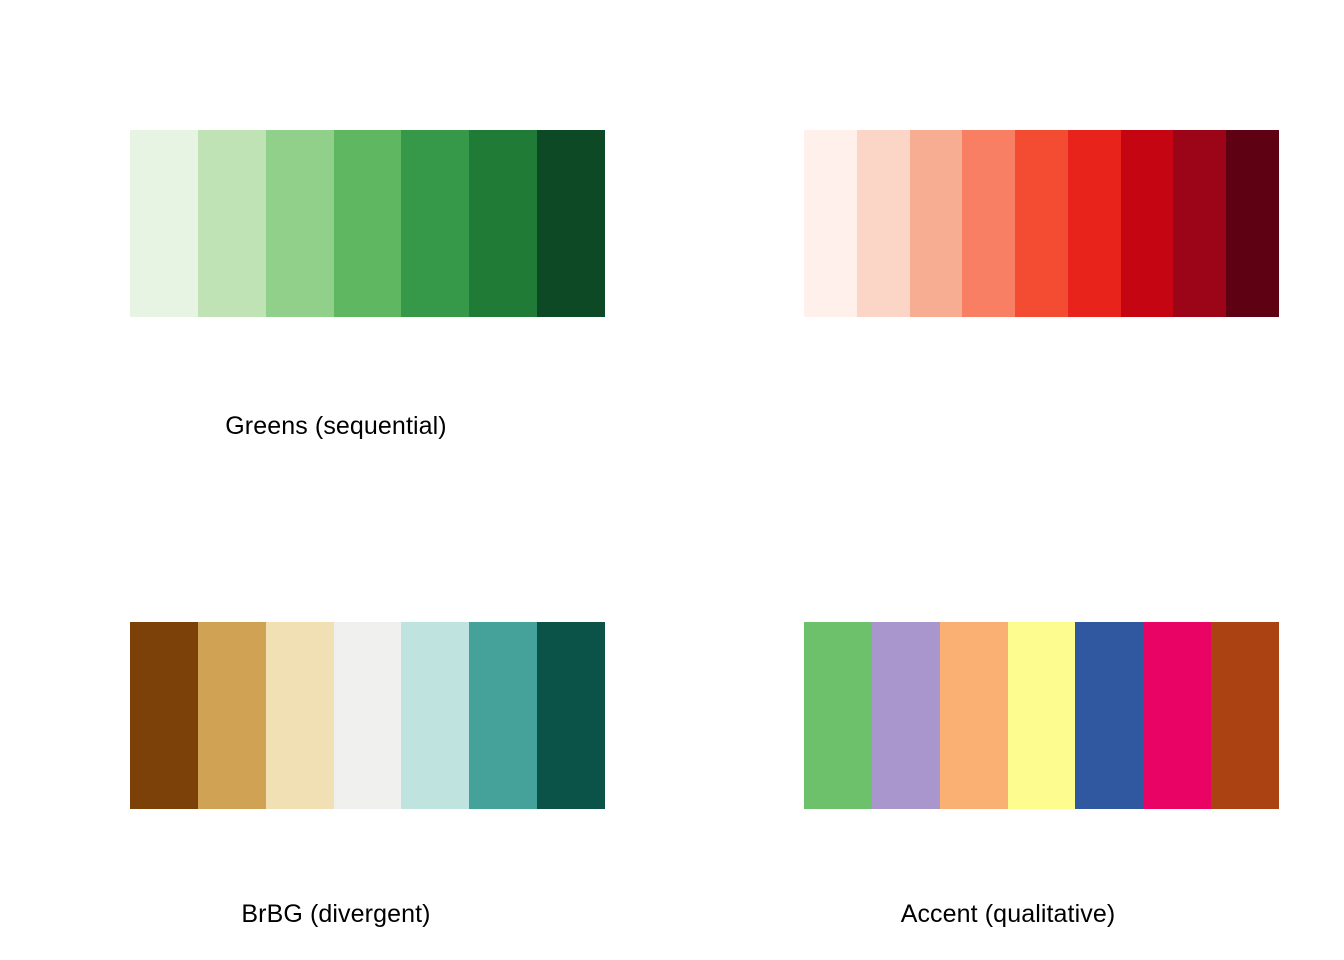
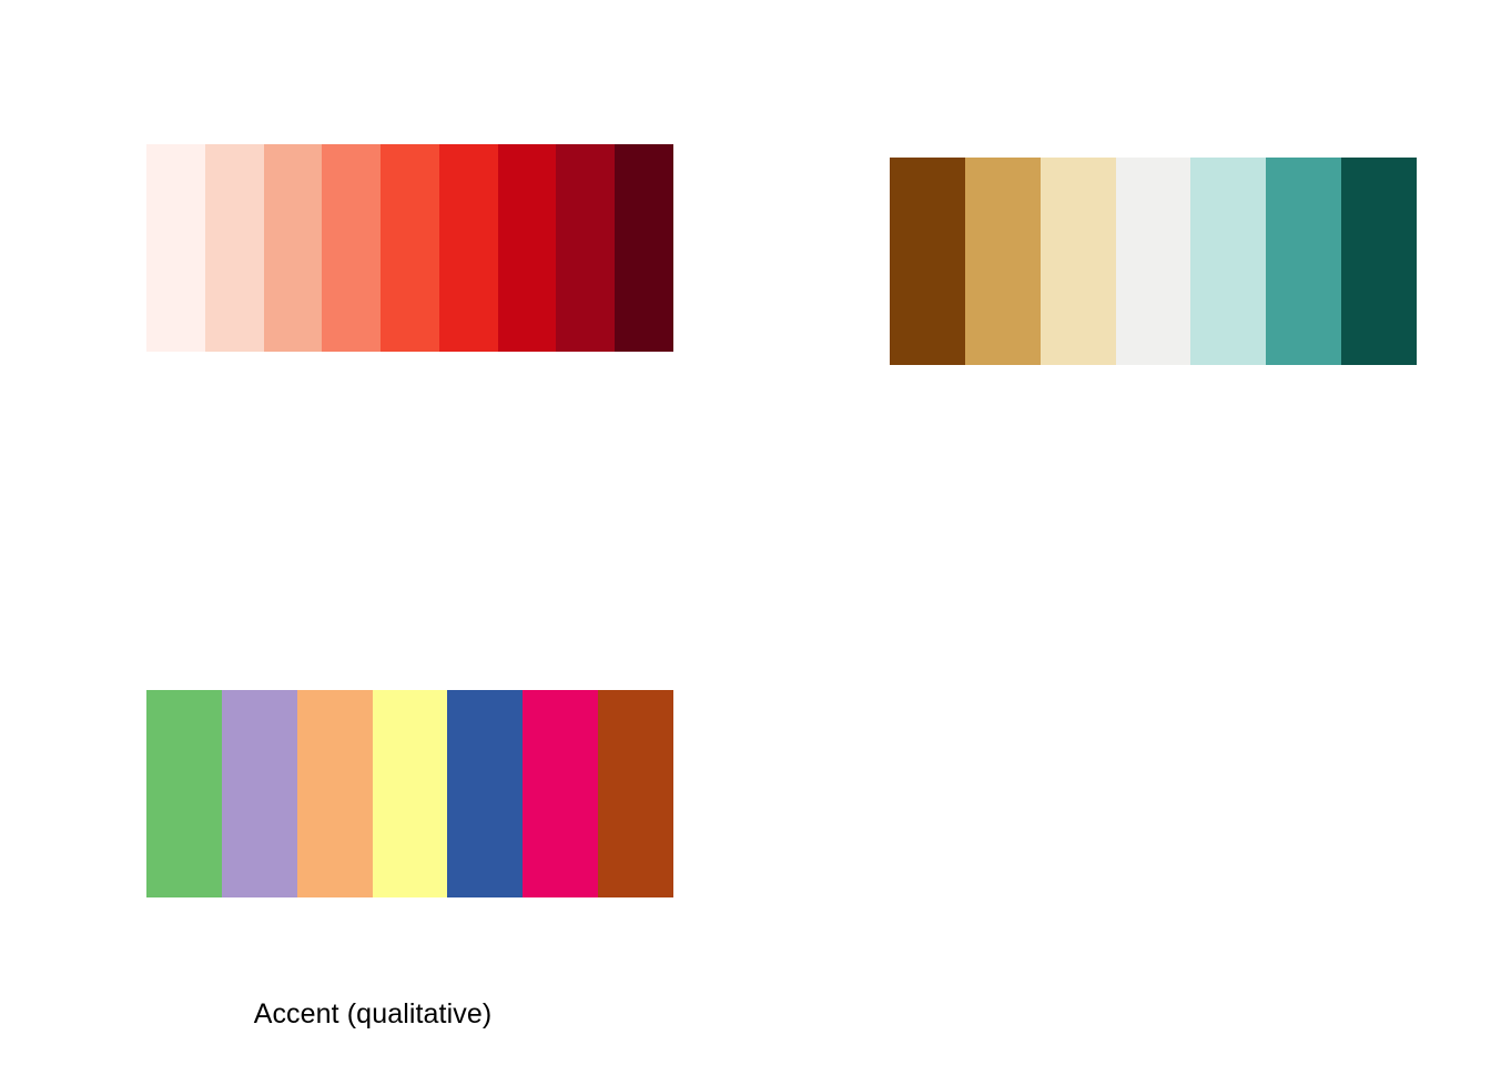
- Greens (sequential)
- BrBG (divergent)
  Accent (qualitative)
